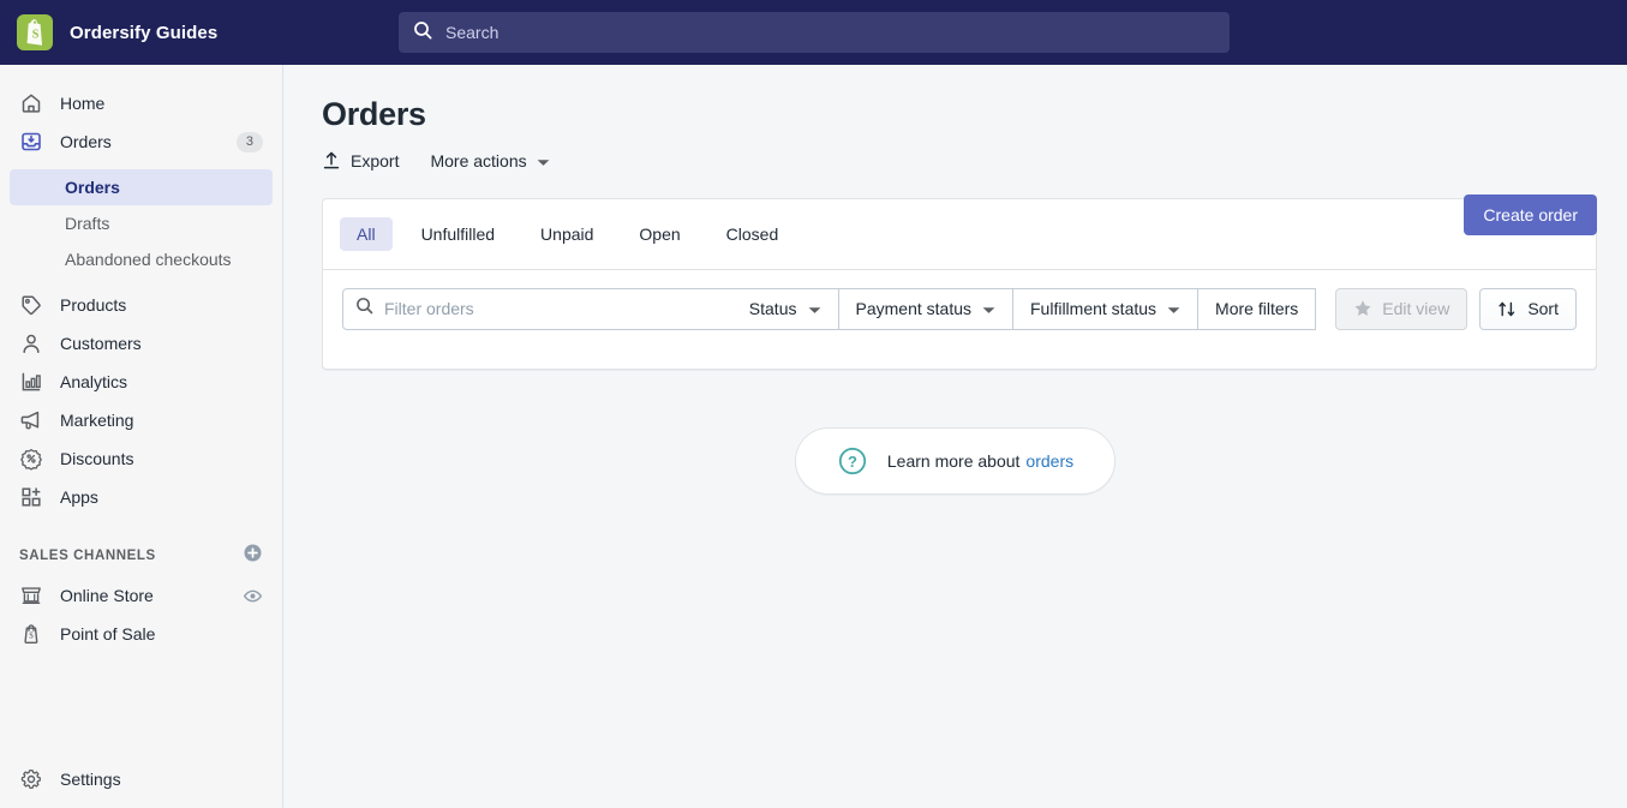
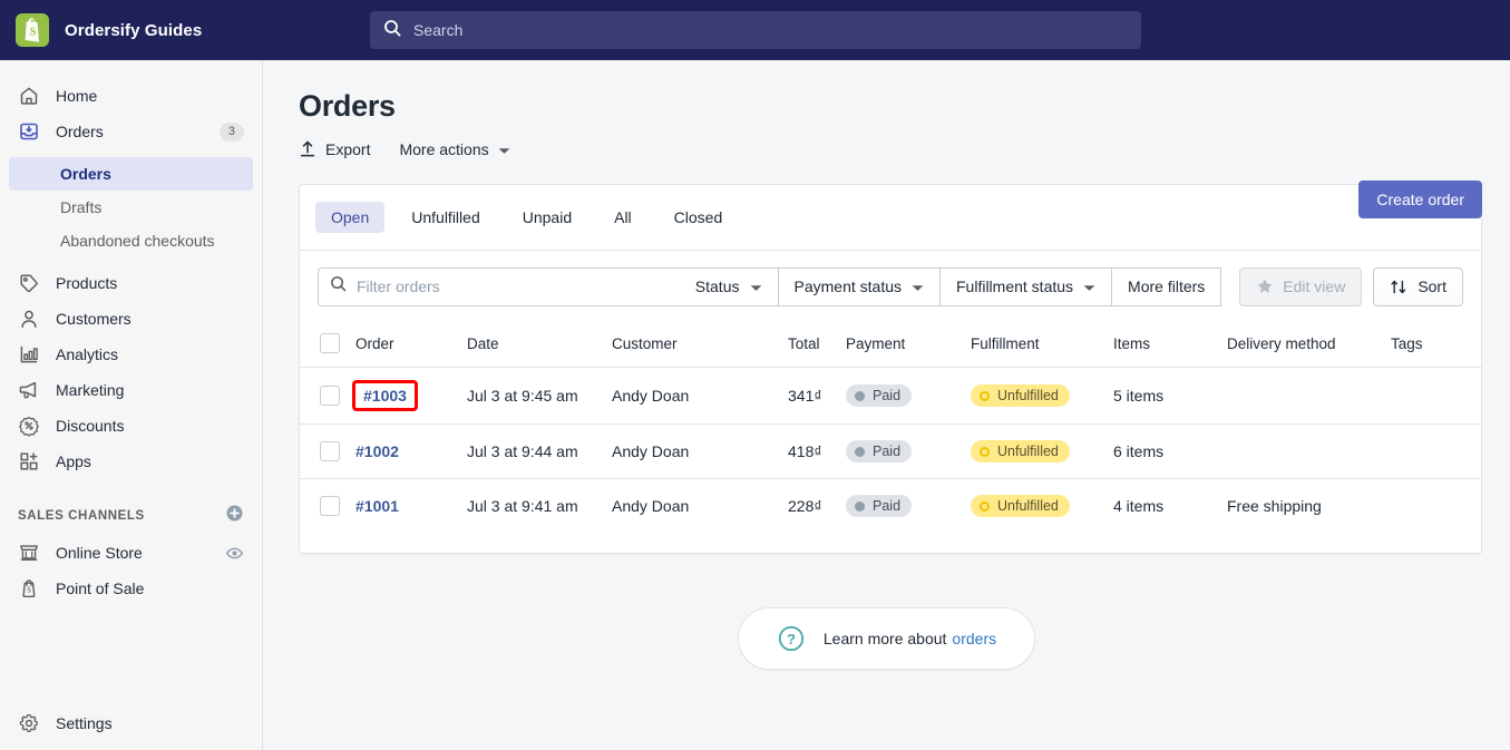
  S
  Ordersify Guides
  Search
  Home
  Orders
  3
  Orders
  Drafts
  Abandoned checkouts
  Products
  Customers
  Analytics
  Marketing
  Discounts
  Apps
  SALES CHANNELS
  Online Store
  $
  Point of Sale
  Settings
  Orders
  Export
  More actions
  Create order
- All
+ Open
  Unfulfilled
  Unpaid
- Open
+ All
  Closed
  Filter orders
  Status
  Payment status
  Fulfillment status
  More filters
  Edit view
  Sort
+ 	Order	Date	Customer	Total	Payment	Fulfillment	Items	Delivery method	Tags
+ 	#1003	Jul 3 at 9:45 am	Andy Doan	341₫	Paid	Unfulfilled	5 items
+ 	#1002	Jul 3 at 9:44 am	Andy Doan	418₫	Paid	Unfulfilled	6 items
+ 	#1001	Jul 3 at 9:41 am	Andy Doan	228₫	Paid	Unfulfilled	4 items	Free shipping
  ?
  Learn more about
  orders
